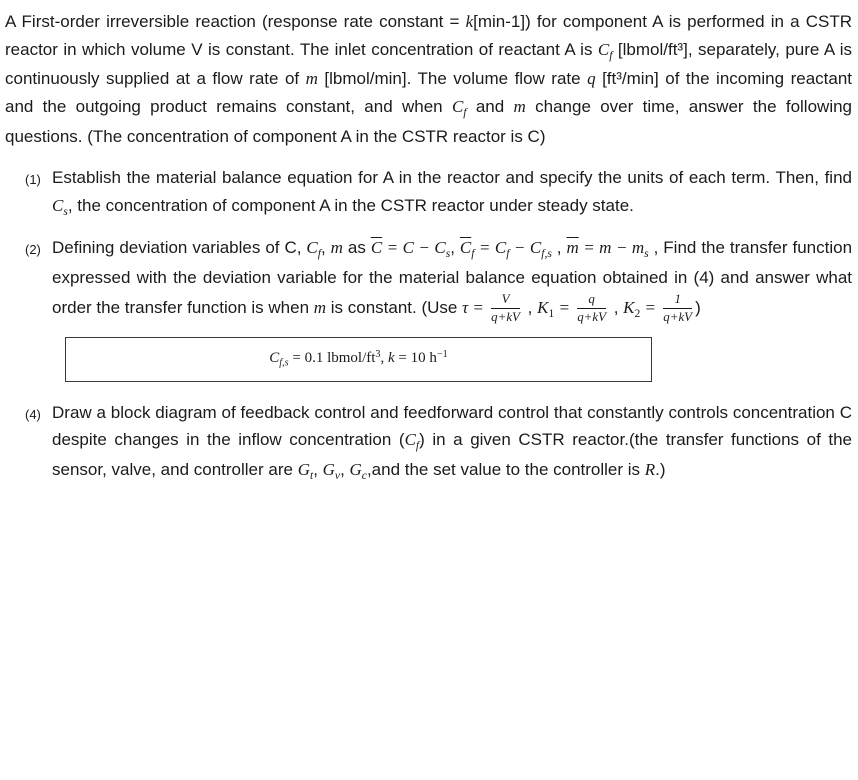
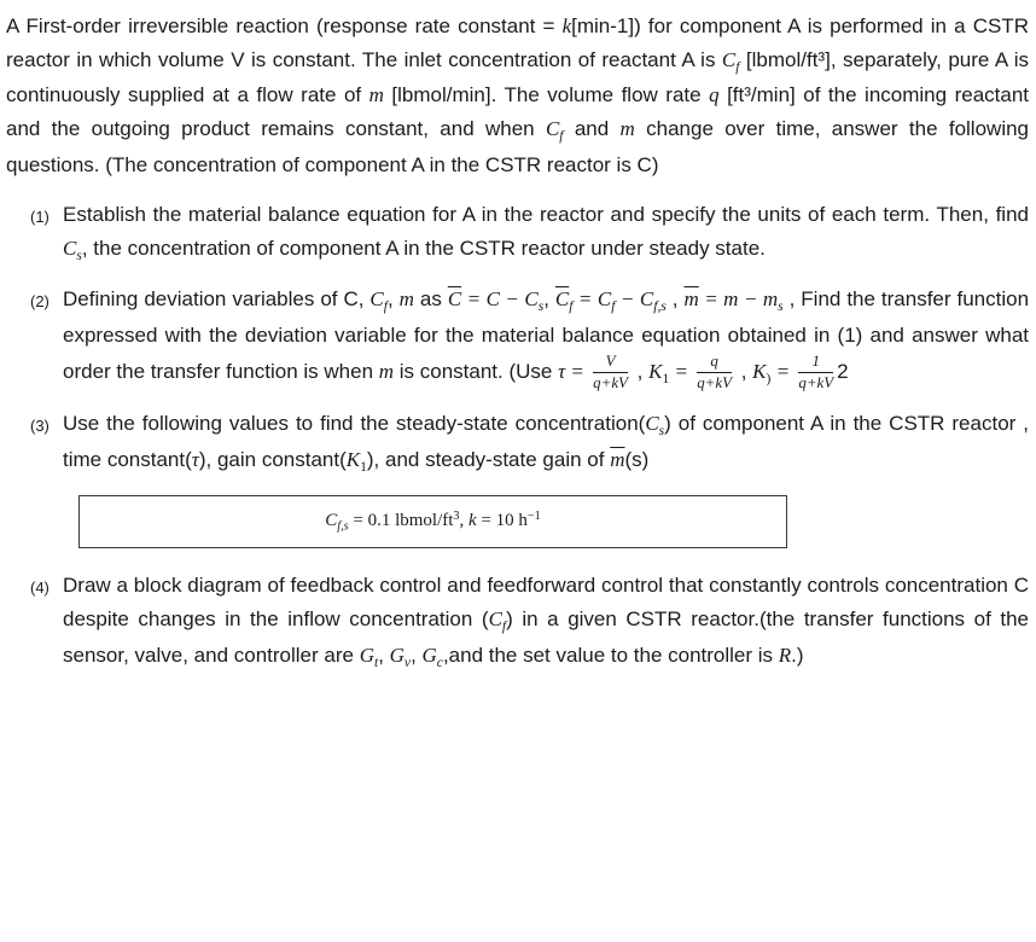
  A First-order irreversible reaction (response rate constant = k[min-1]) for component A is performed in a CSTR reactor in which volume V is constant. The inlet concentration of reactant A is Cf [lbmol/ft³], separately, pure A is continuously supplied at a flow rate of m [lbmol/min]. The volume flow rate q [ft³/min] of the incoming reactant and the outgoing product remains constant, and when Cf and m change over time, answer the following questions. (The concentration of component A in the CSTR reactor is C)
  (1)
  Establish the material balance equation for A in the reactor and specify the units of each term. Then, find Cs, the concentration of component A in the CSTR reactor under steady state.
  (2)
- Defining deviation variables of C, Cf, m as C = C − Cs, Cf = Cf − Cf,s , m = m − ms , Find the transfer function expressed with the deviation variable for the material balance equation obtained in (4) and answer what order the transfer function is when m is constant. (Use τ =
+ Defining deviation variables of C, Cf, m as C = C − Cs, Cf = Cf − Cf,s , m = m − ms , Find the transfer function expressed with the deviation variable for the material balance equation obtained in (1) and answer what order the transfer function is when m is constant. (Use τ =
  V
  q+kV
  , K1 =
  q
  q+kV
- , K2 =
+ , K) =
  1
  q+kV
- )
+ 2
+ (3)
+ Use the following values to find the steady-state concentration(Cs) of component A in the CSTR reactor , time constant(τ), gain constant(K1), and steady-state gain of m(s)
  Cf,s = 0.1 lbmol/ft3, k = 10 h−1
  (4)
  Draw a block diagram of feedback control and feedforward control that constantly controls concentration C despite changes in the inflow concentration (Cf) in a given CSTR reactor.(the transfer functions of the sensor, valve, and controller are Gt, Gv, Gc,and the set value to the controller is R.)
